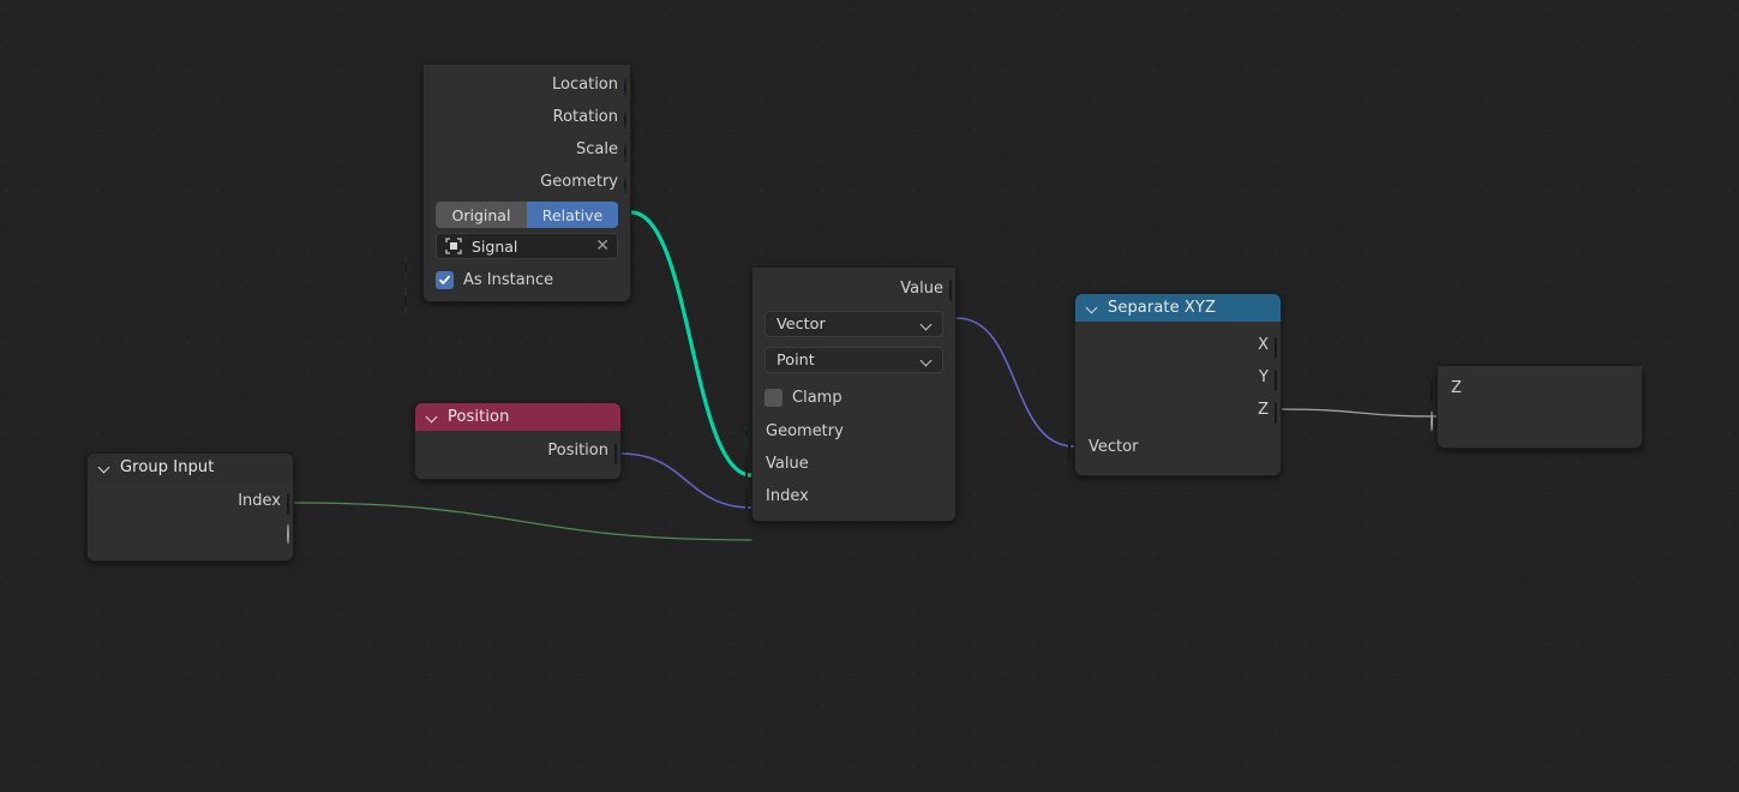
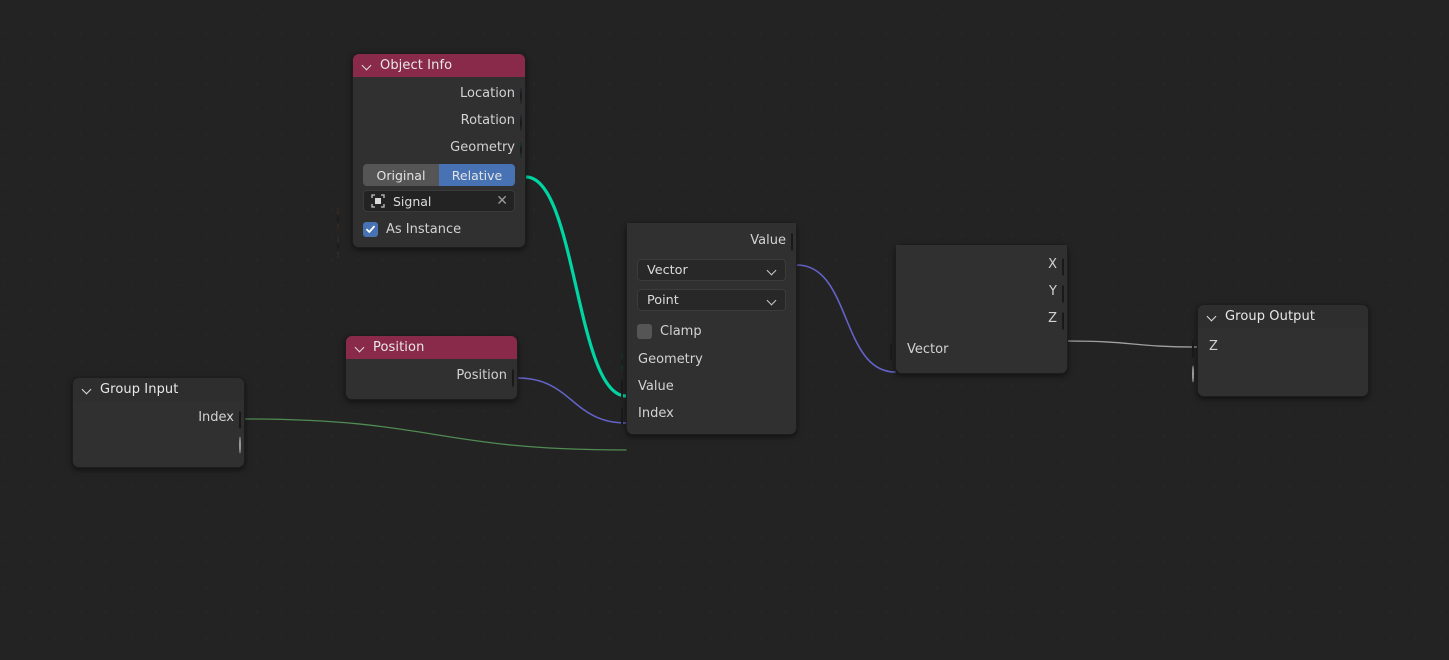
+ Object Info
  Location
  Rotation
- Scale
  Geometry
  Original
  Relative
  Signal
  ✕
  As Instance
  Position
  Position
  Group Input
  Index
  Value
  Vector
  Point
  Clamp
  Geometry
  Value
  Index
- Separate XYZ
  X
  Y
  Z
  Vector
+ Group Output
  Z
